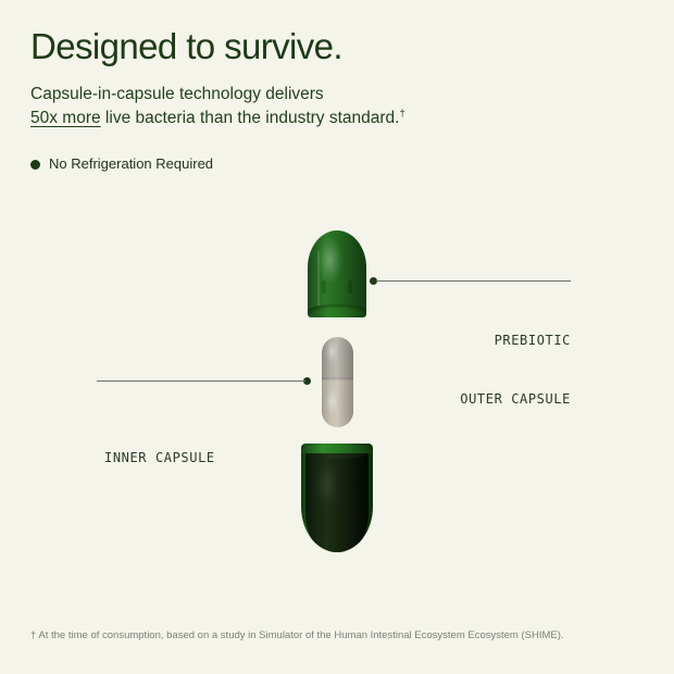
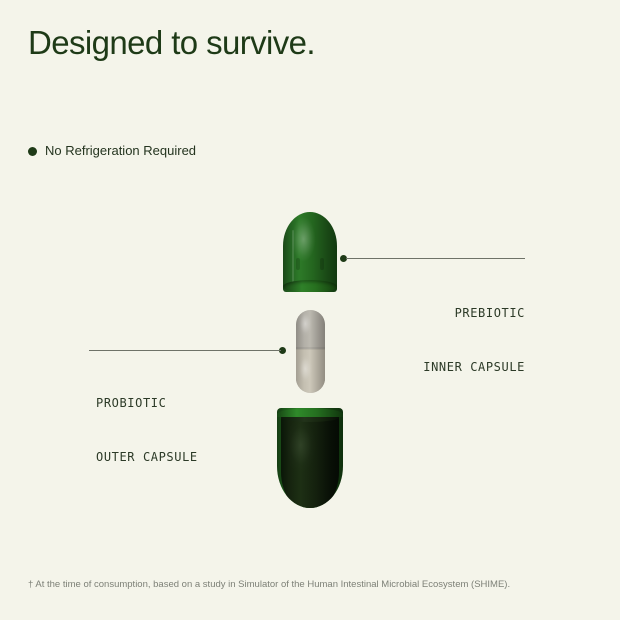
  Designed to survive.
- Capsule-in-capsule technology delivers
- 50x more live bacteria than the industry standard.†
  No Refrigeration Required
  PREBIOTIC
- OUTER CAPSULE
+ INNER CAPSULE
+ PROBIOTIC
- INNER CAPSULE
+ OUTER CAPSULE
- † At the time of consumption, based on a study in Simulator of the Human Intestinal Ecosystem Ecosystem (SHIME).
+ † At the time of consumption, based on a study in Simulator of the Human Intestinal Microbial Ecosystem (SHIME).
